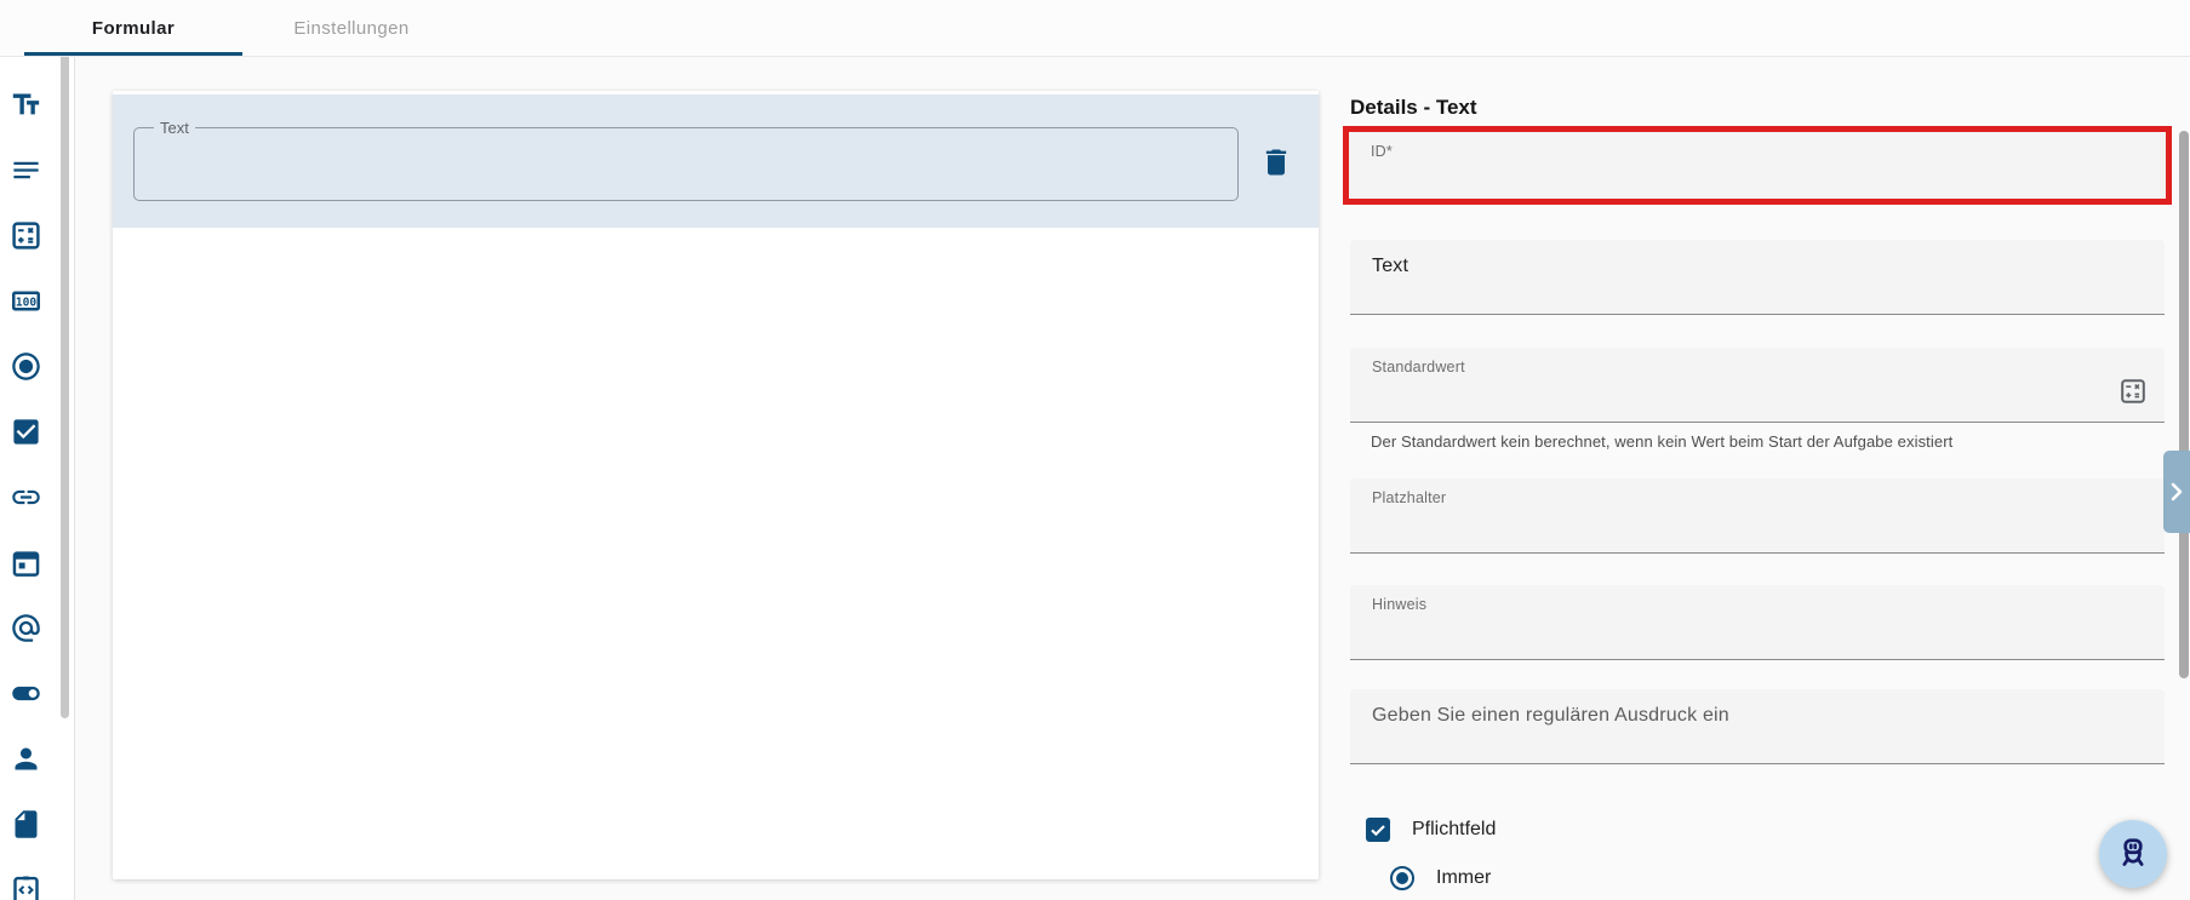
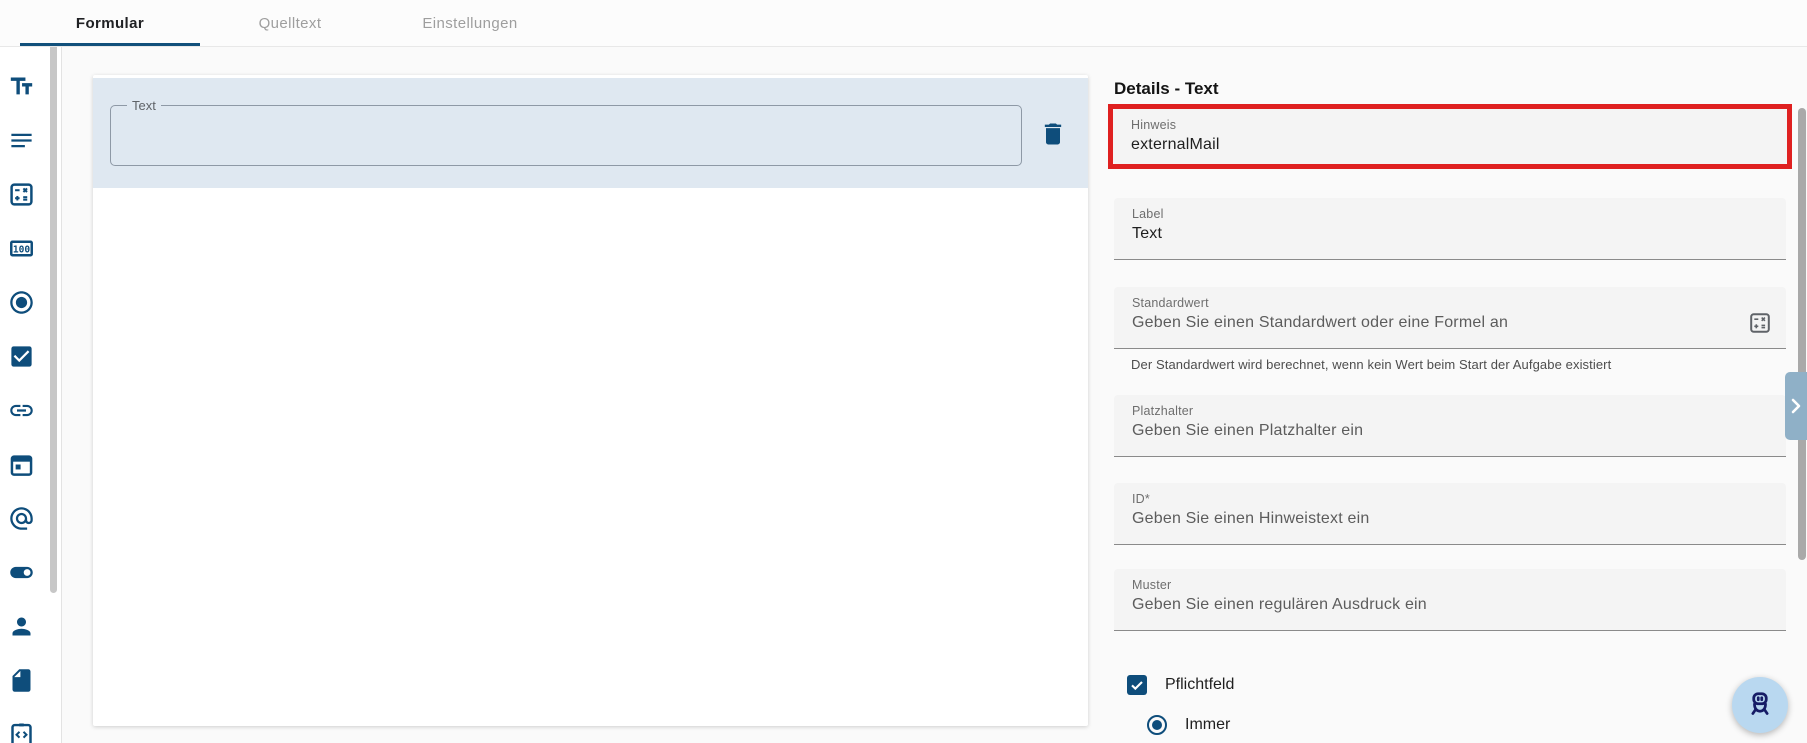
  Formular
+ Quelltext
  Einstellungen
  100
  Text
  Details - Text
- ID*
+ Hinweis
+ externalMail
+ Label
  Text
  Standardwert
+ Geben Sie einen Standardwert oder eine Formel an
- Der Standardwert kein berechnet, wenn kein Wert beim Start der Aufgabe existiert
+ Der Standardwert wird berechnet, wenn kein Wert beim Start der Aufgabe existiert
  Platzhalter
+ Geben Sie einen Platzhalter ein
- Hinweis
+ ID*
+ Geben Sie einen Hinweistext ein
+ Muster
  Geben Sie einen regulären Ausdruck ein
  Pflichtfeld
  Immer
